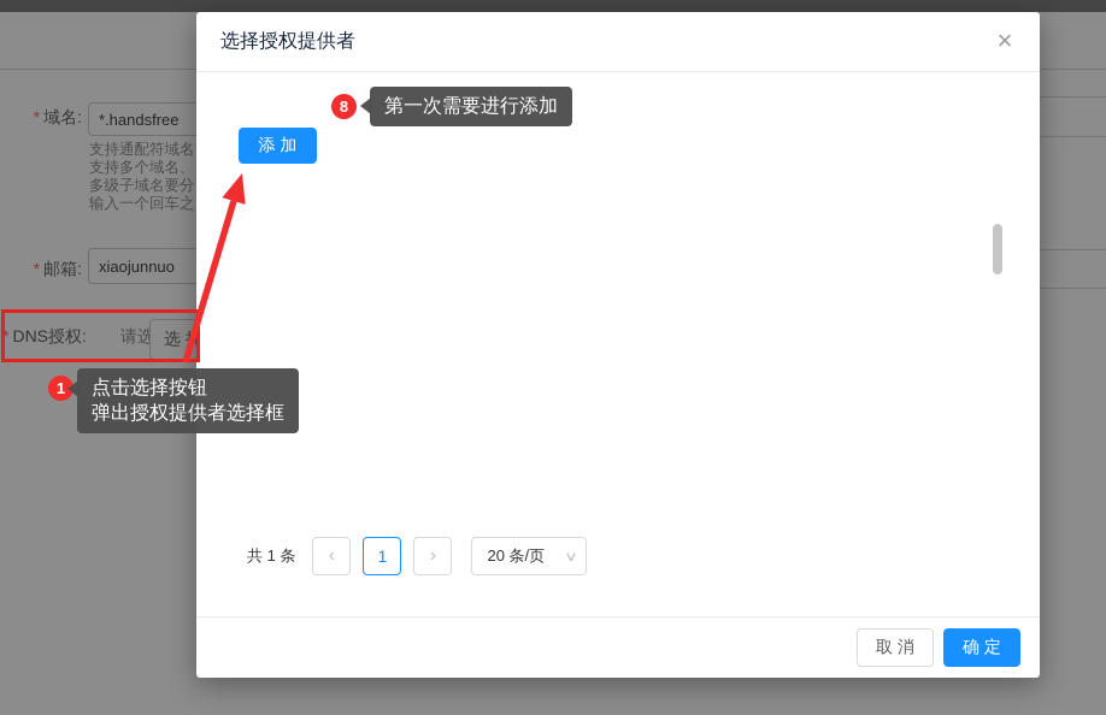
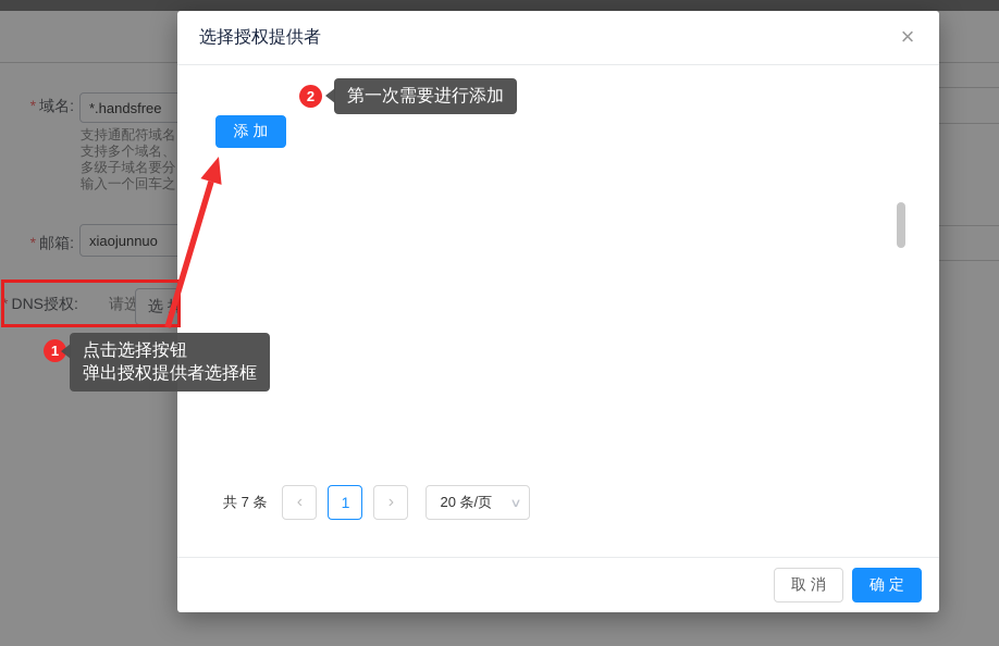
  * 域名:
  *.handsfree
  支持通配符域名
  支持多个域名、
  多级子域名要分
  输入一个回车之
  * 邮箱:
  xiaojunnuo
  * DNS授权:
  选择授权提供者
  ×
  添 加
- 共 1 条
+ 共 7 条
  ‹
  1
  ›
  20 条/页
  ∨
  取 消
  确 定
- 8
+ 2
  第一次需要进行添加
  1
  点击选择按钮
  弹出授权提供者选择框
